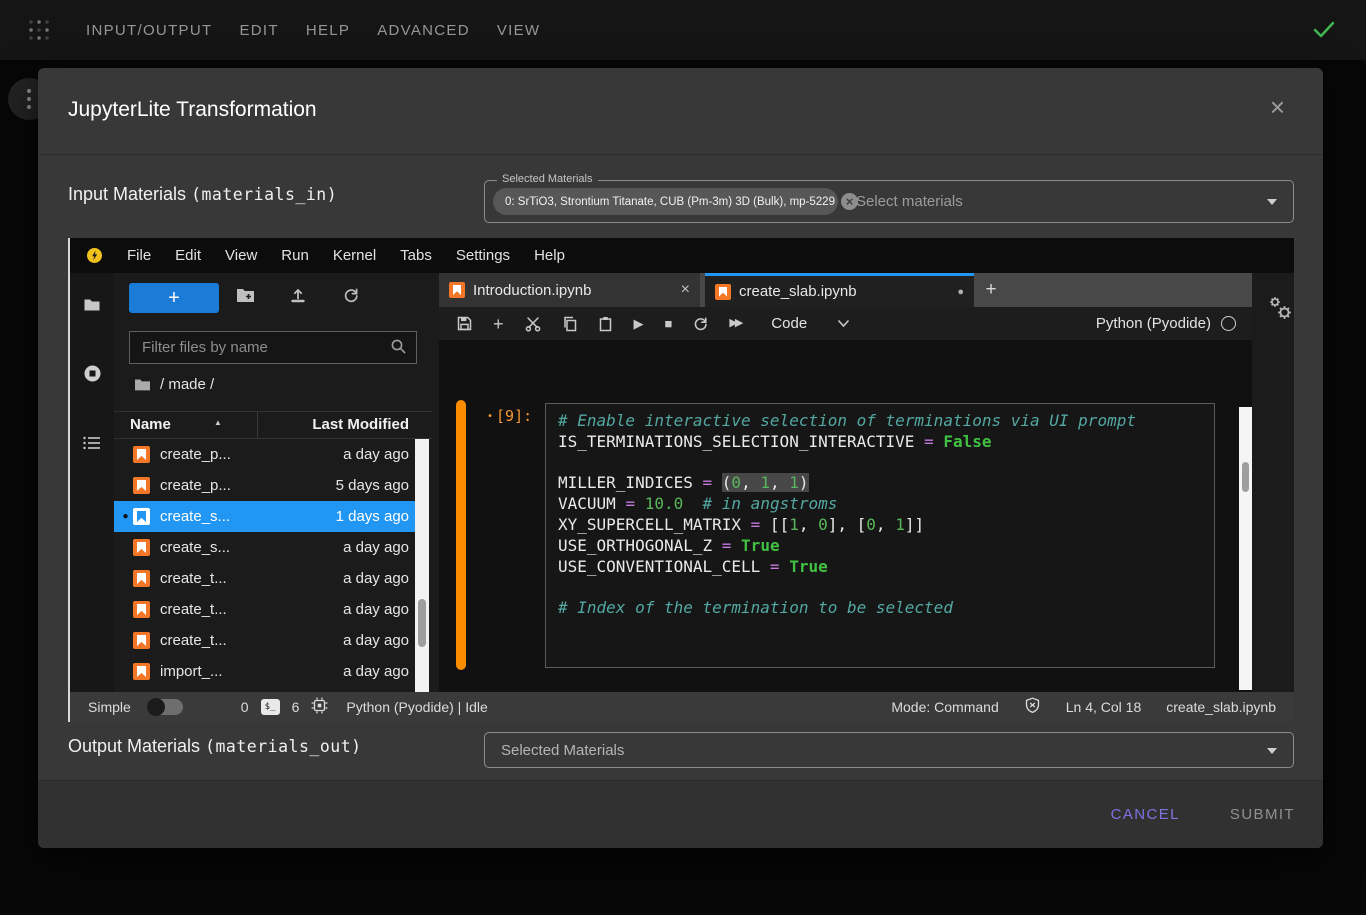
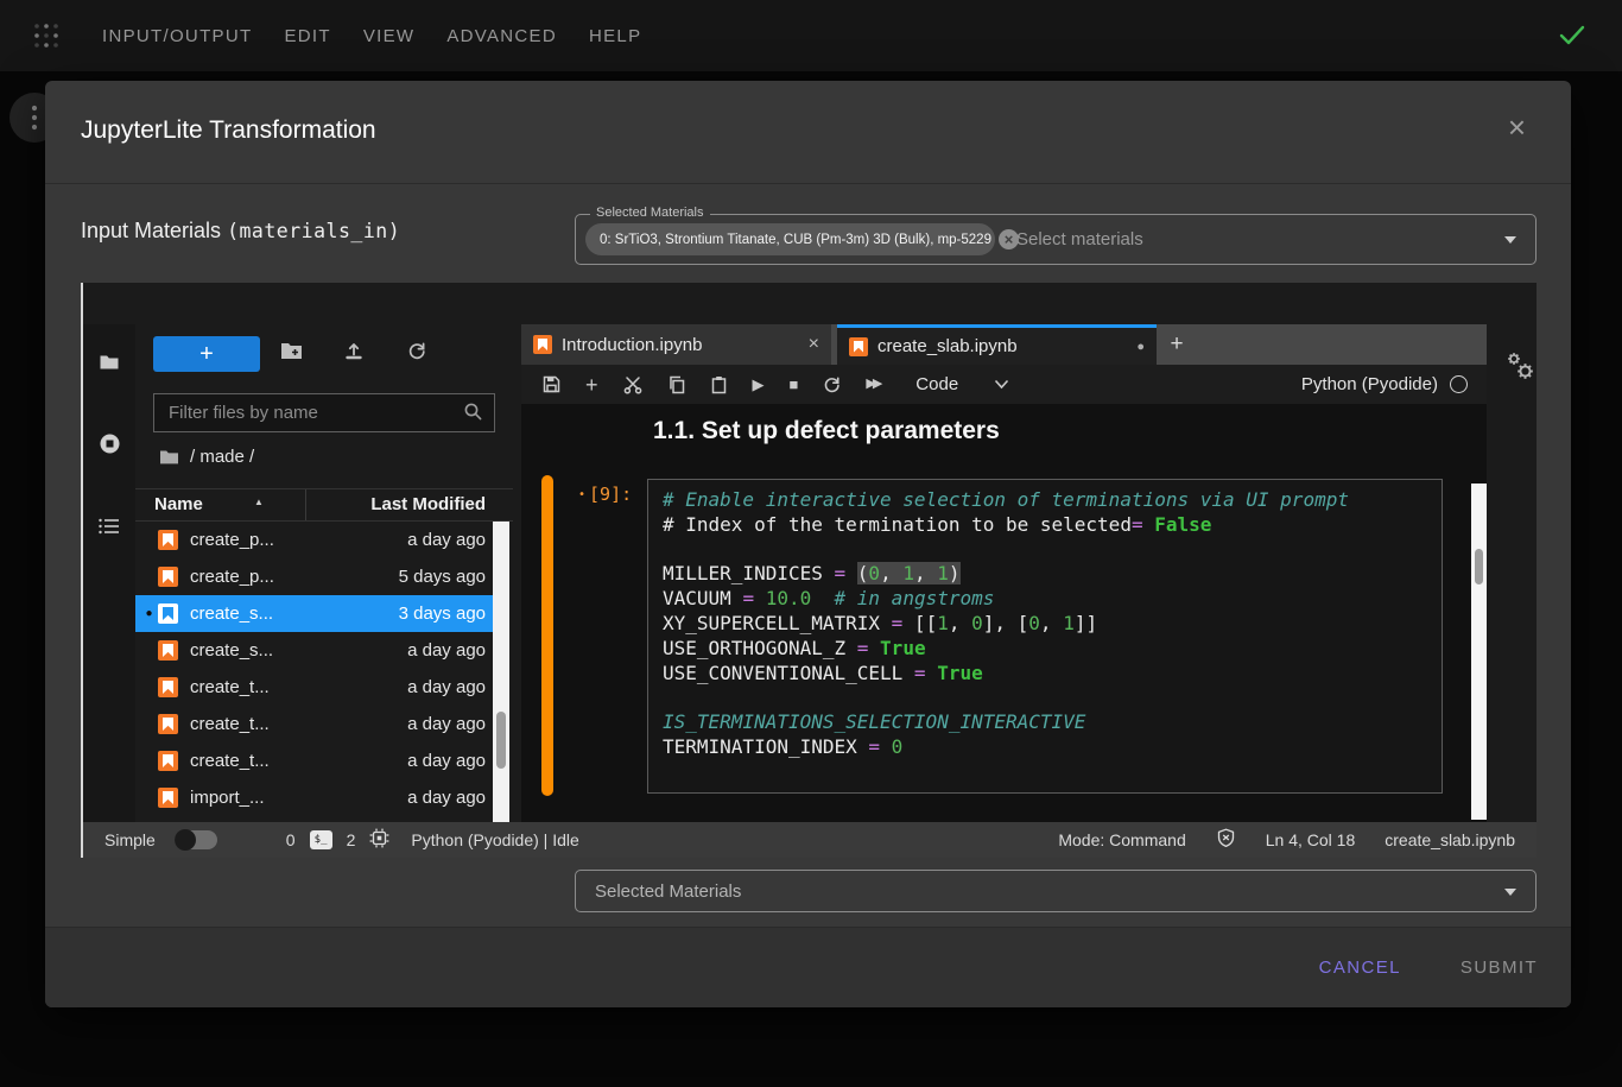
  INPUT/OUTPUT
  EDIT
- HELP
+ VIEW
  ADVANCED
- VIEW
+ HELP
  JupyterLite Transformation
  ×
  Input Materials (materials_in)
  Selected Materials
  0: SrTiO3, Strontium Titanate, CUB (Pm-3m) 3D (Bulk), mp-5229
  ×
  Select materials
- File
- Edit
- View
- Run
- Kernel
- Tabs
- Settings
- Help
  +
  Filter files by name
  / made /
  Name
  ▲
  Last Modified
  create_p...
  a day ago
  create_p...
  5 days ago
  ●
  create_s...
- 1 days ago
+ 3 days ago
  create_s...
  a day ago
  create_t...
  a day ago
  create_t...
  a day ago
  create_t...
  a day ago
  import_...
  a day ago
  Introduction.ipynb
  ×
  create_slab.ipynb
  ●
  +
  +
  ▶
  ■
  ▶▶
  Code
  Python (Pyodide)
+ 1.1. Set up defect parameters
  •
  [9]:
  # Enable interactive selection of terminations via UI prompt
- IS_TERMINATIONS_SELECTION_INTERACTIVE = False
+ # Index of the termination to be selected= False
  MILLER_INDICES = (0, 1, 1)
  VACUUM = 10.0 # in angstroms
  XY_SUPERCELL_MATRIX = [[1, 0], [0, 1]]
  USE_ORTHOGONAL_Z = True
  USE_CONVENTIONAL_CELL = True
- # Index of the termination to be selected
+ IS_TERMINATIONS_SELECTION_INTERACTIVE
+ TERMINATION_INDEX = 0
  Simple
  0
  $_
- 6
+ 2
  Python (Pyodide) | Idle
  Mode: Command
  Ln 4, Col 18
  create_slab.ipynb
- Output Materials (materials_out)
  Selected Materials
  CANCEL
  SUBMIT
